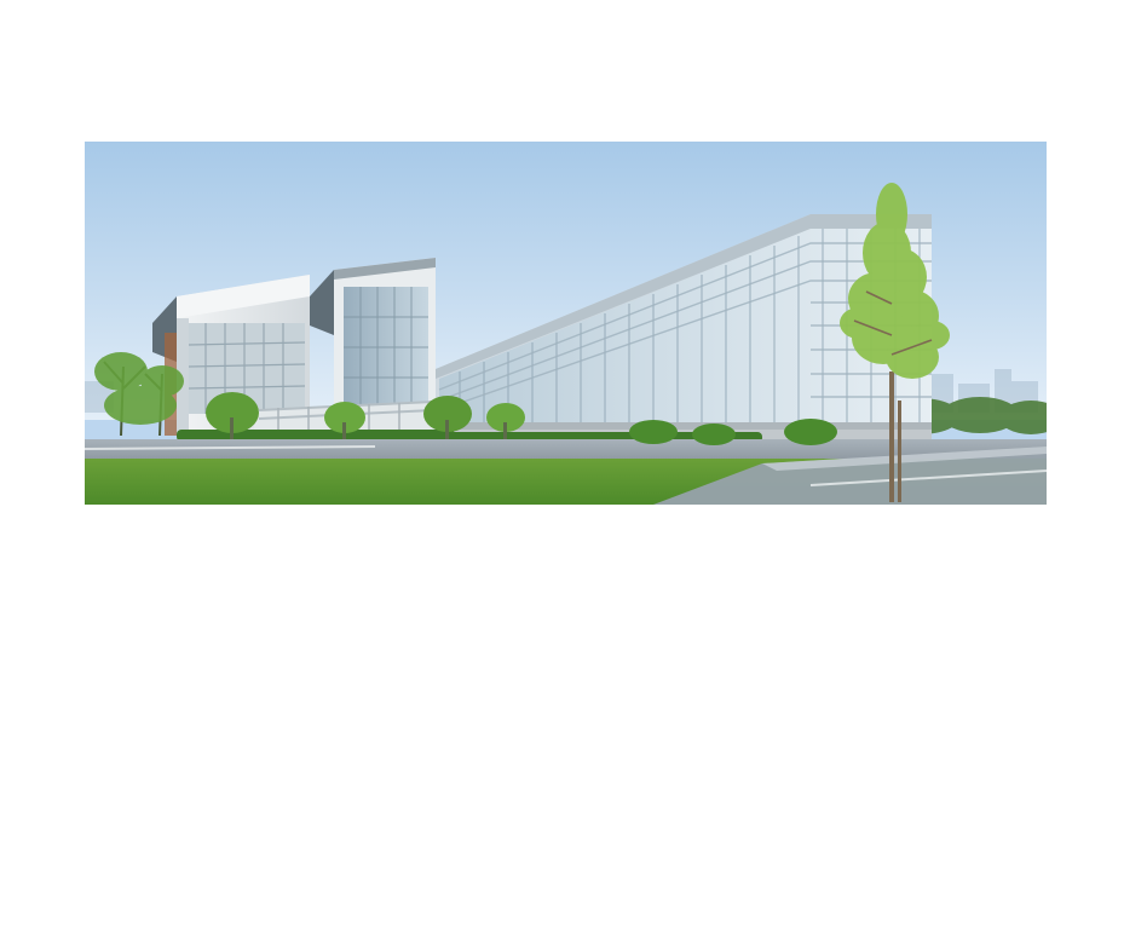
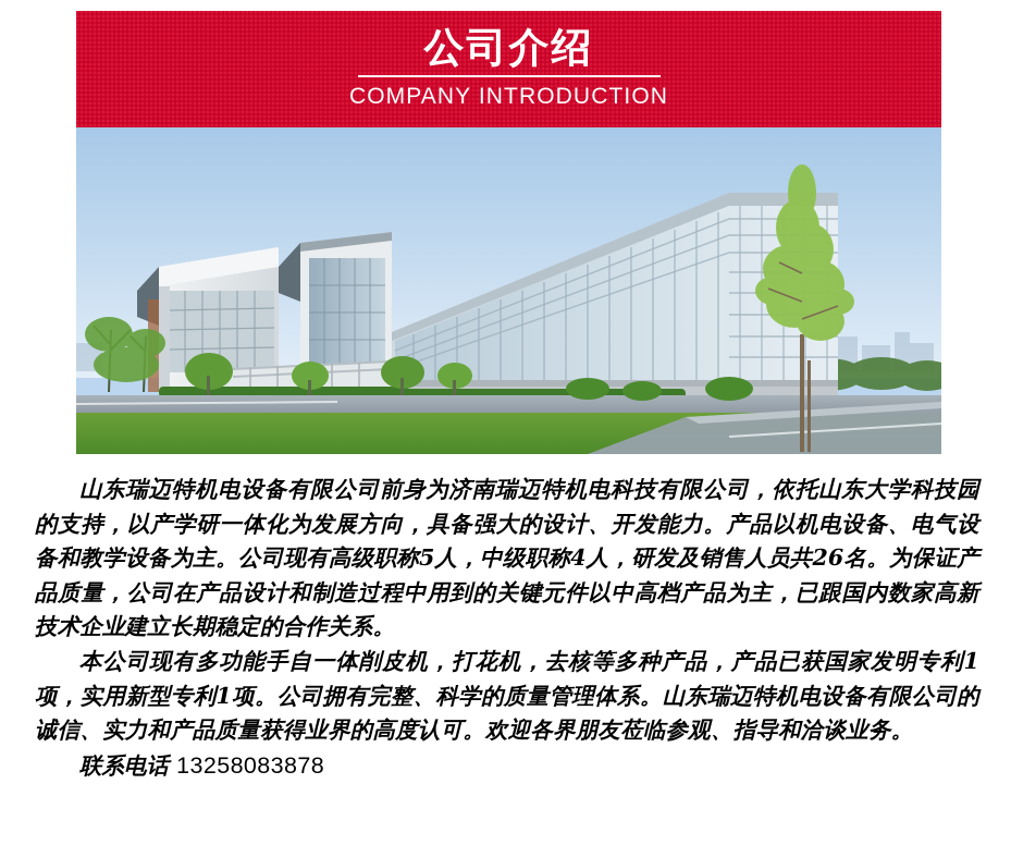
+ 公司介绍
+ COMPANY INTRODUCTION
+ 山东瑞迈特机电设备有限公司前身为济南瑞迈特机电科技有限公司，依托山东大学科技园的支持，以产学研一体化为发展方向，具备强大的设计、开发能力。产品以机电设备、电气设备和教学设备为主。公司现有高级职称5人，中级职称4人，研发及销售人员共26名。为保证产品质量，公司在产品设计和制造过程中用到的关键元件以中高档产品为主，已跟国内数家高新技术企业建立长期稳定的合作关系。
+ 本公司现有多功能手自一体削皮机，打花机，去核等多种产品，产品已获国家发明专利1项，实用新型专利1项。公司拥有完整、科学的质量管理体系。山东瑞迈特机电设备有限公司的诚信、实力和产品质量获得业界的高度认可。欢迎各界朋友莅临参观、指导和洽谈业务。
+ 联系电话 13258083878
